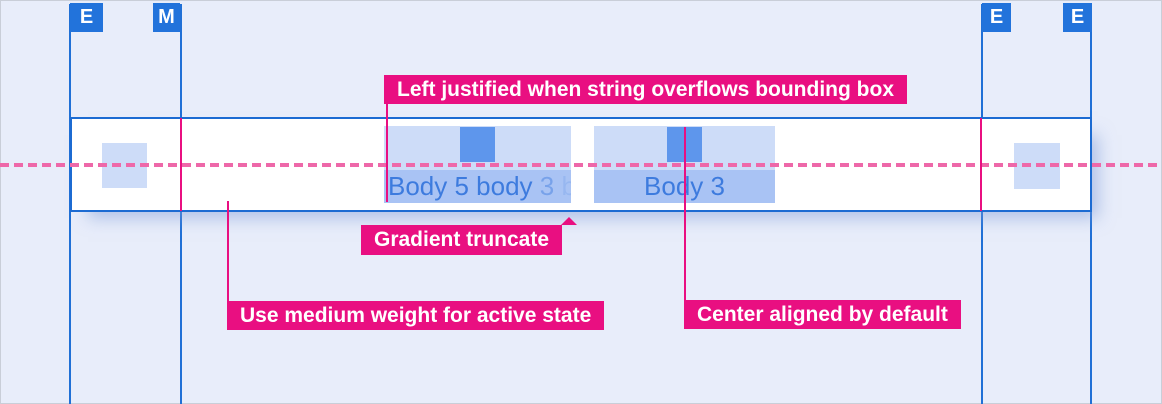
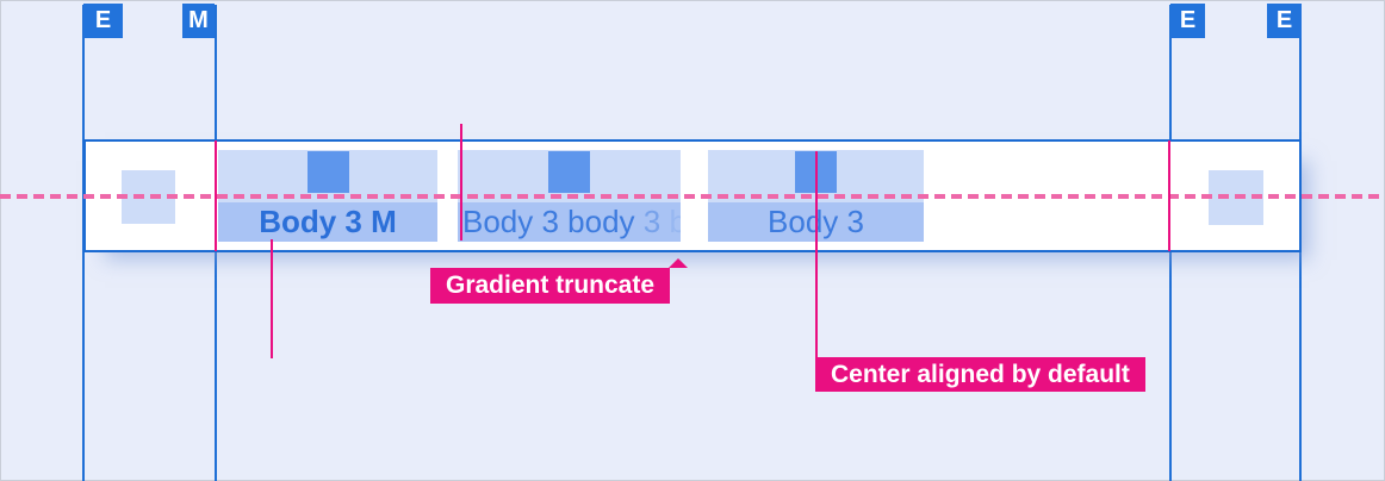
  E
  M
  E
  E
+ Body 3 M
- Body 5 body 3 b
+ Body 3 body 3 b
  Boy 3
- Left justified when string overflows bounding box
  Gradient truncate
- Use medium weight for active state
  Center aligned by default
